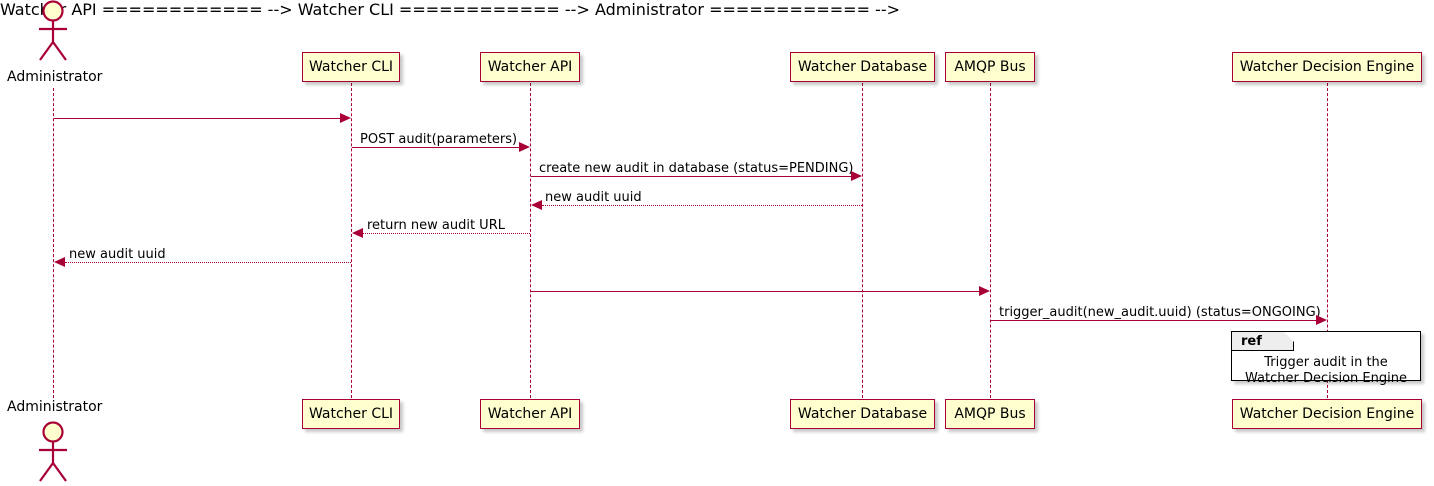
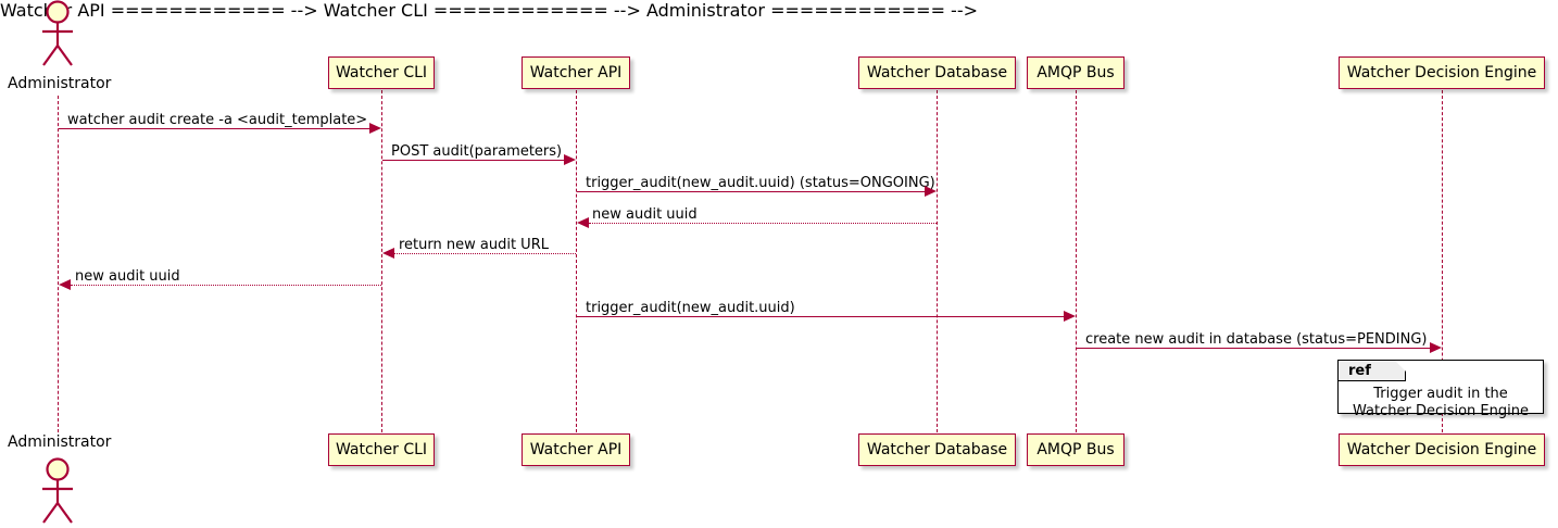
  Administrator
  Watcher CLI
  Watcher API
  Watcher Database
  AMQP Bus
  Watcher Decision Engine
+ watcher audit create -a <audit_template>
  POST audit(parameters)
- create new audit in database (status=PENDING)
+ trigger_audit(new_audit.uuid) (status=ONGOING)
  Watcher API ============ -->
  new audit uuid
  Watcher CLI ============ -->
  return new audit URL
  Administrator ============ -->
  new audit uuid
+ trigger_audit(new_audit.uuid)
- trigger_audit(new_audit.uuid) (status=ONGOING)
+ create new audit in database (status=PENDING)
  ref
  Trigger audit in the
  Watcher Decision Engine
  Watcher CLI
  Watcher API
  Watcher Database
  AMQP Bus
  Watcher Decision Engine
  Administrator
